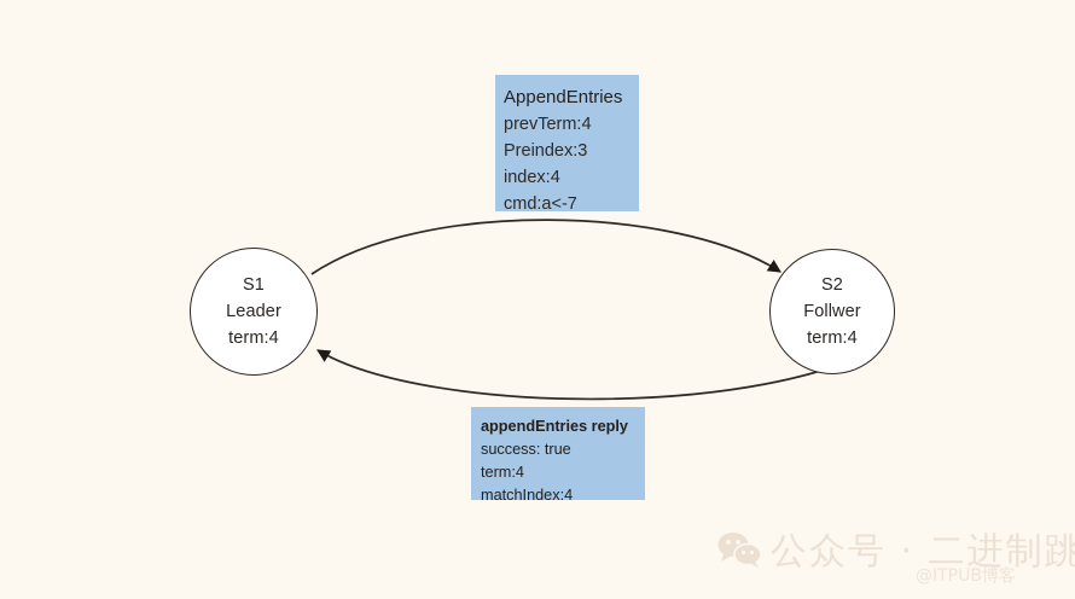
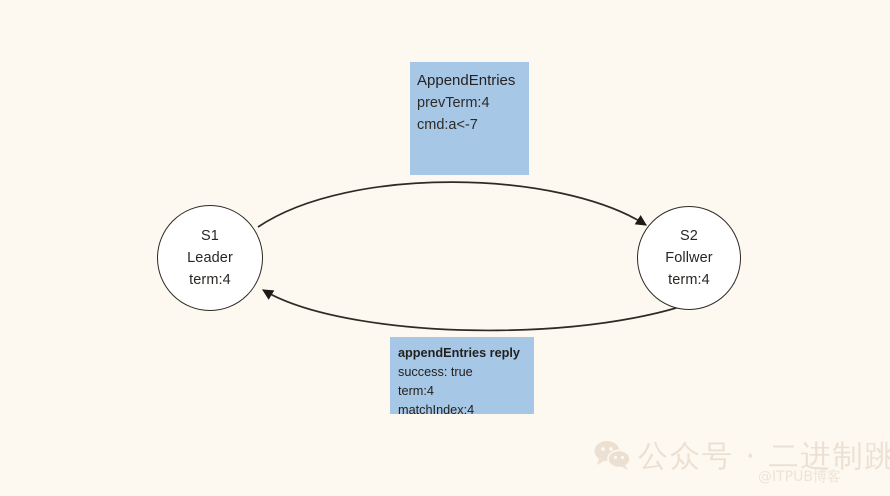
  S1
  Leader
  term:4
  S2
  Follwer
  term:4
  AppendEntries
  prevTerm:4
- Preindex:3
- index:4
  cmd:a<-7
  appendEntries reply
  success: true
  term:4
  matchIndex:4
  公众号 · 二进制跳
  @ITPUB博客
